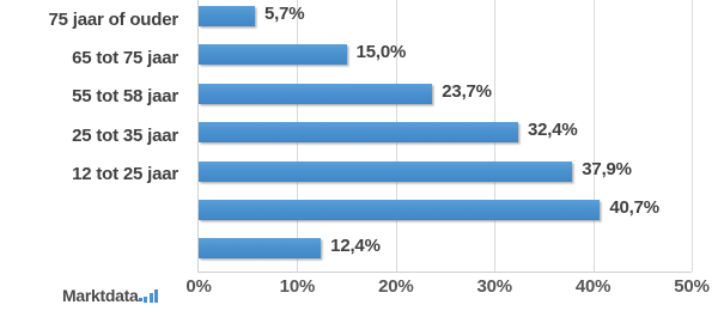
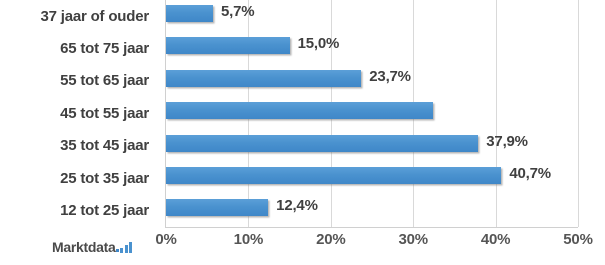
- 75 jaar of ouder
+ 37 jaar of ouder
  65 tot 75 jaar
- 55 tot 58 jaar
+ 55 tot 65 jaar
+ 45 tot 55 jaar
+ 35 tot 45 jaar
  25 tot 35 jaar
  12 tot 25 jaar
  5,7%
  15,0%
  23,7%
- 32,4%
  37,9%
  40,7%
  12,4%
  0%
  10%
  20%
  30%
  40%
  50%
  Marktdata
